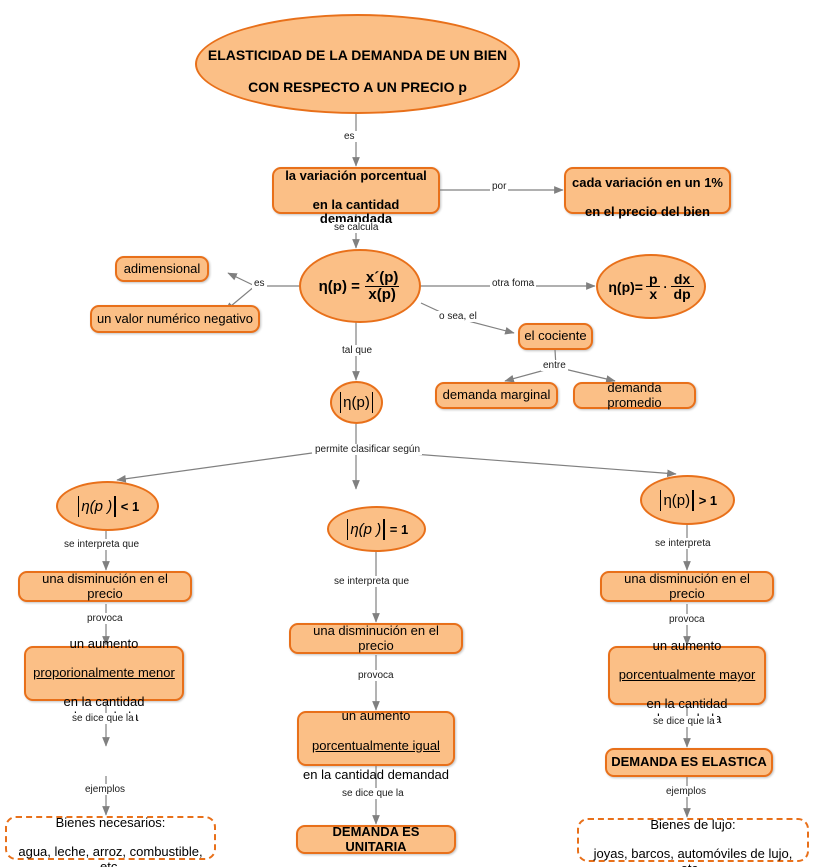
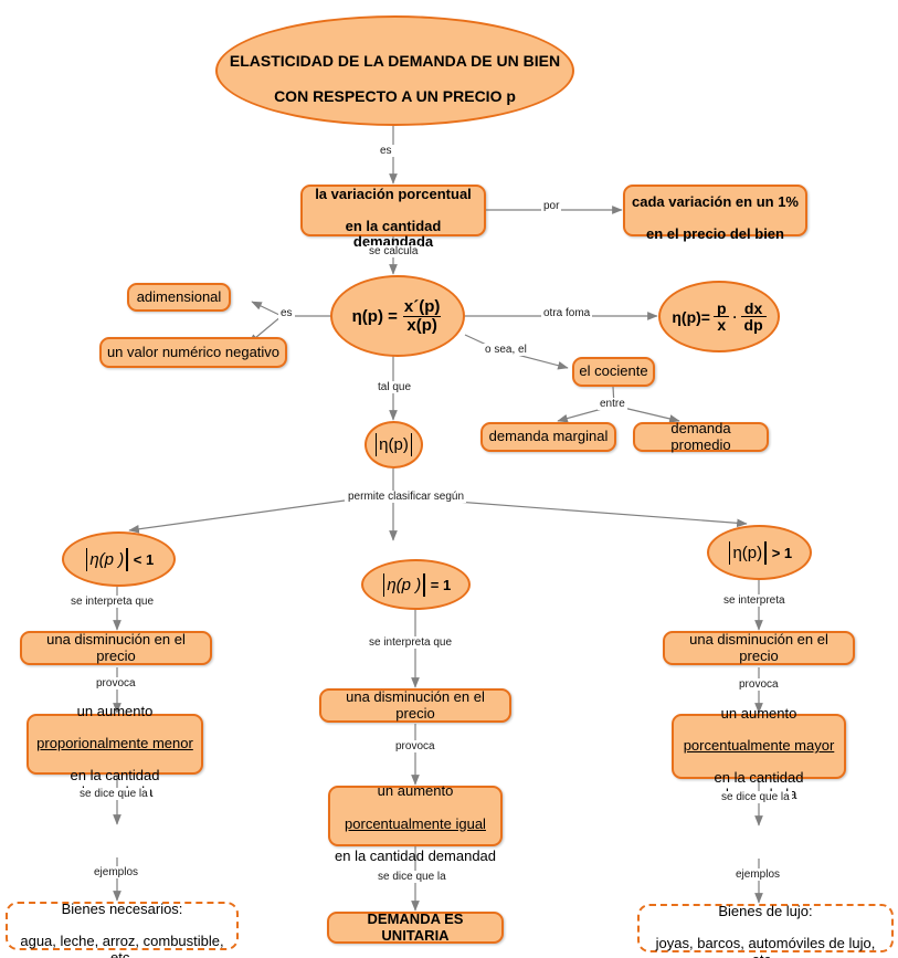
  ELASTICIDAD DE LA DEMANDA DE UN BIEN
  CON RESPECTO A UN PRECIO p
  es
  la variación porcentual
  en la cantidad demandada
  por
  cada variación en un 1%
  en el precio del bien
  se calcula
  η(p) =
  x´(p)
  x(p)
  es
  adimensional
  un valor numérico negativo
  otra foma
  η(p)=
  p
  x
  ·
  dx
  dp
  o sea, el
  el cociente
  entre
  demanda marginal
  demanda promedio
  tal que
  η(p)
  permite clasificar según
  η(p )
  < 1
  η(p )
  = 1
  η(p)
  > 1
  se interpreta que
  una disminución en el precio
  provoca
  un aumento
  proporionalmente menor
  se dice que la
  ejemplos
  Bienes necesarios:
  agua, leche, arroz, combustible, etc.
  se interpreta que
  una disminución en el precio
  provoca
  un aumento
  porcentualmente igual
  en la cantidad demandad
  se dice que la
  DEMANDA ES UNITARIA
  se interpreta
  una disminución en el precio
  provoca
  un aumento
  porcentualmente mayor
  se dice que la
- DEMANDA ES ELASTICA
  ejemplos
  Bienes de lujo:
  joyas, barcos, automóviles de lujo,
